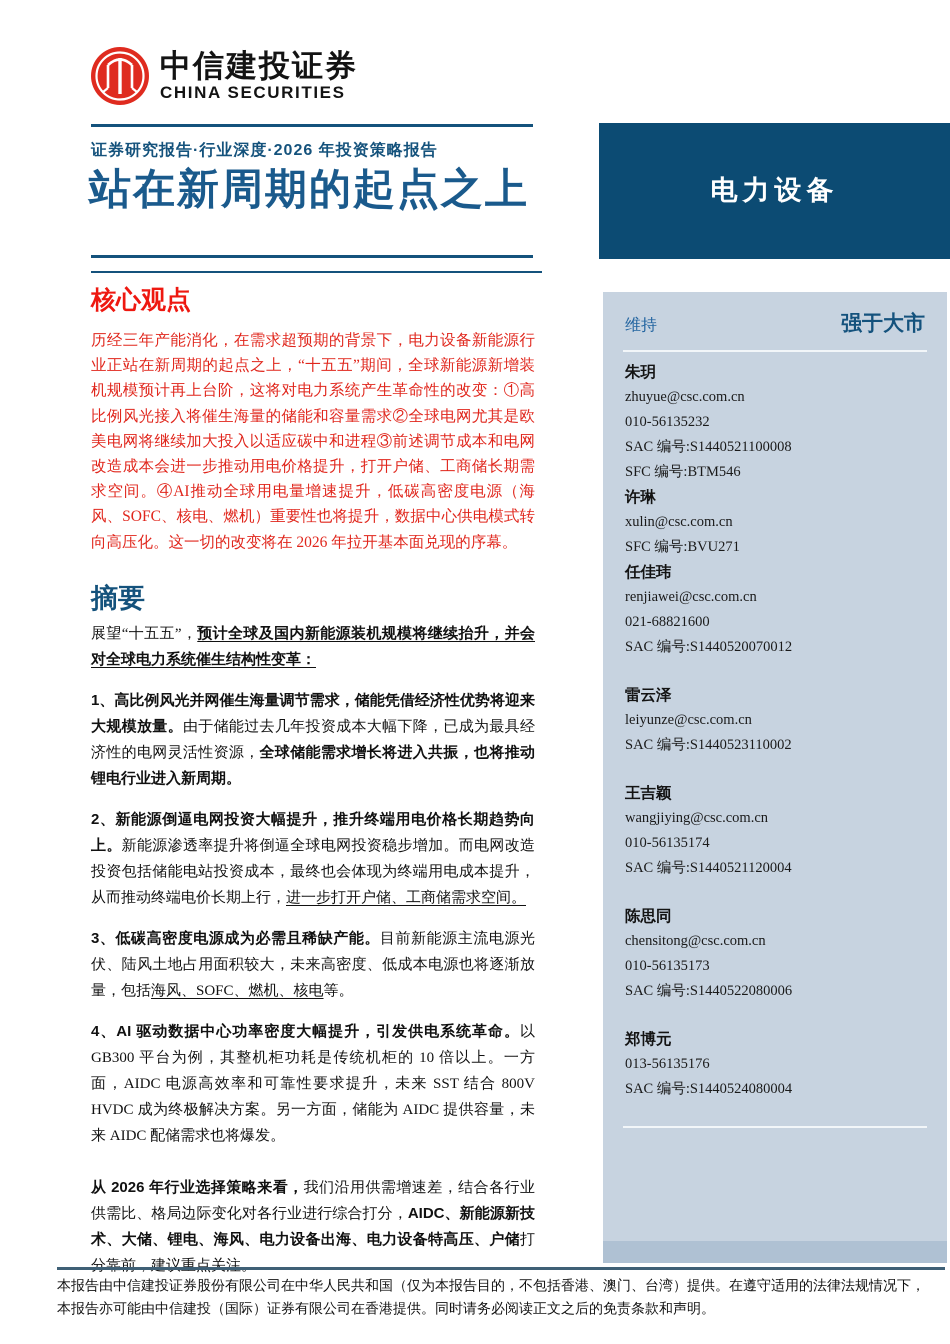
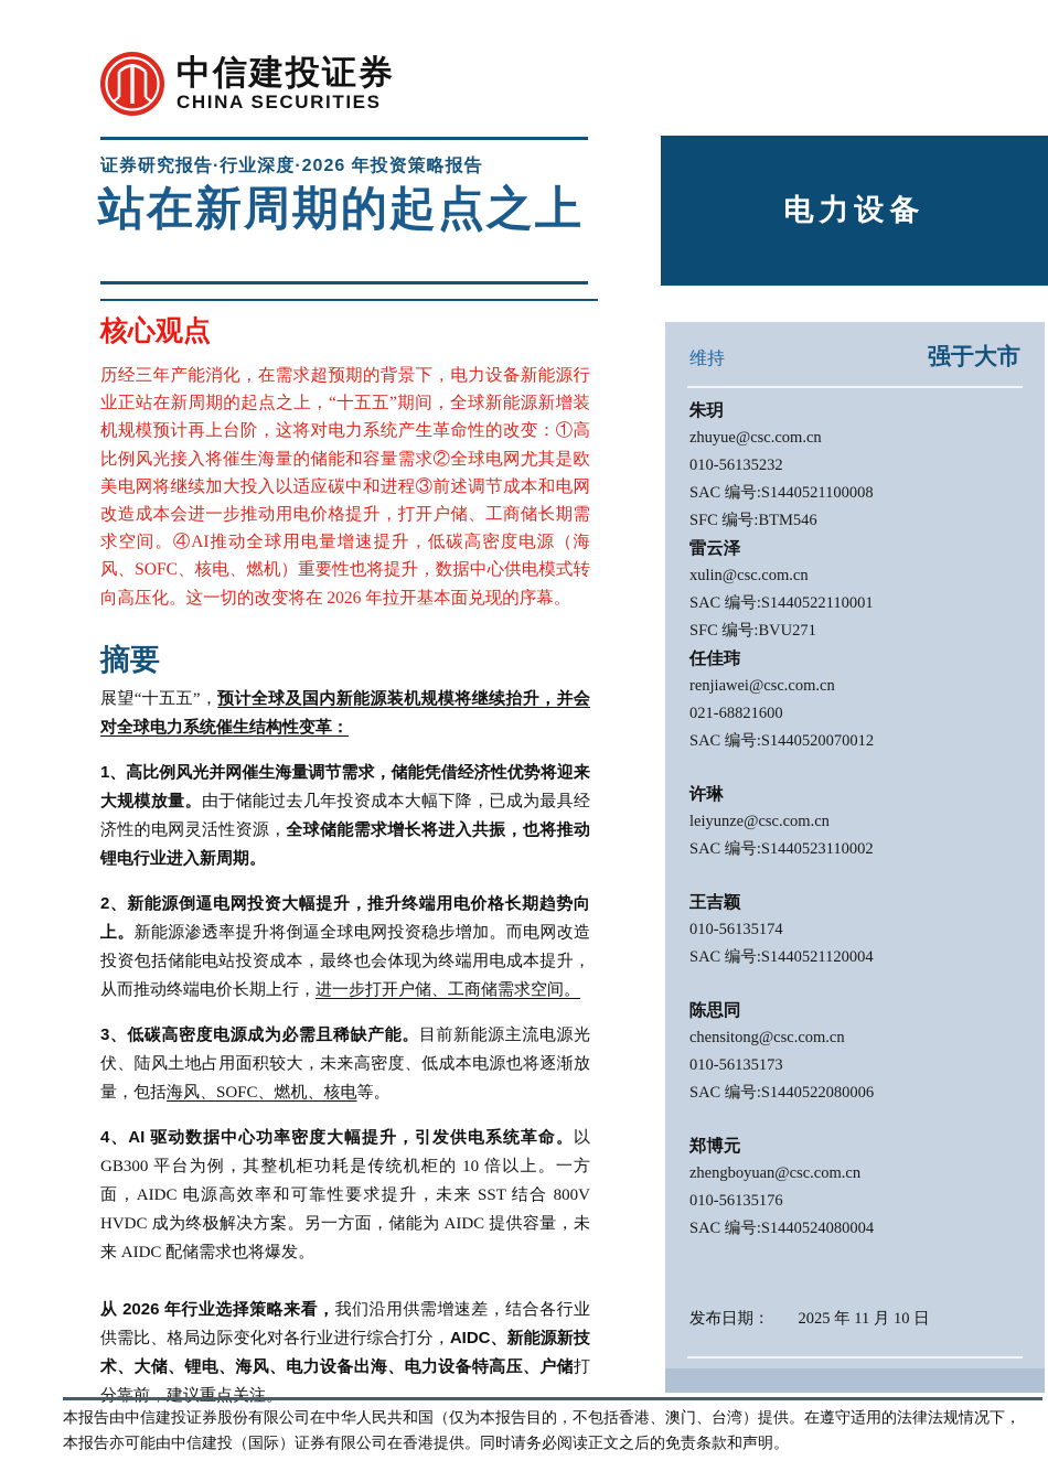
  中信建投证券
  CHINA SECURITIES
  证券研究报告·行业深度·2026 年投资策略报告
  站在新周期的起点之上
  核心观点
  历经三年产能消化，在需求超预期的背景下，电力设备新能源行业正站在新周期的起点之上，“十五五”期间，全球新能源新增装机规模预计再上台阶，这将对电力系统产生革命性的改变：①高比例风光接入将催生海量的储能和容量需求②全球电网尤其是欧美电网将继续加大投入以适应碳中和进程③前述调节成本和电网改造成本会进一步推动用电价格提升，打开户储、工商储长期需求空间。④AI推动全球用电量增速提升，低碳高密度电源（海风、SOFC、核电、燃机）重要性也将提升，数据中心供电模式转向高压化。这一切的改变将在 2026 年拉开基本面兑现的序幕。
  摘要
  展望“十五五”，预计全球及国内新能源装机规模将继续抬升，并会对全球电力系统催生结构性变革：
  1、高比例风光并网催生海量调节需求，储能凭借经济性优势将迎来大规模放量。由于储能过去几年投资成本大幅下降，已成为最具经济性的电网灵活性资源，全球储能需求增长将进入共振，也将推动锂电行业进入新周期。
  2、新能源倒逼电网投资大幅提升，推升终端用电价格长期趋势向上。新能源渗透率提升将倒逼全球电网投资稳步增加。而电网改造投资包括储能电站投资成本，最终也会体现为终端用电成本提升，从而推动终端电价长期上行，进一步打开户储、工商储需求空间。
  3、低碳高密度电源成为必需且稀缺产能。目前新能源主流电源光伏、陆风土地占用面积较大，未来高密度、低成本电源也将逐渐放量，包括海风、SOFC、燃机、核电等。
  4、AI 驱动数据中心功率密度大幅提升，引发供电系统革命。以 GB300 平台为例，其整机柜功耗是传统机柜的 10 倍以上。一方面，AIDC 电源高效率和可靠性要求提升，未来 SST 结合 800V HVDC 成为终极解决方案。另一方面，储能为 AIDC 提供容量，未来 AIDC 配储需求也将爆发。
  从 2026 年行业选择策略来看，我们沿用供需增速差，结合各行业供需比、格局边际变化对各行业进行综合打分，AIDC、新能源新技术、大储、锂电、海风、电力设备出海、电力设备特高压、户储打分靠前，建议重点关注。
  电力设备
  维持
  强于大市
  朱玥
  zhuyue@csc.com.cn
  010-56135232
  SAC 编号:S1440521100008
  SFC 编号:BTM546
- 许琳
+ 雷云泽
  xulin@csc.com.cn
+ SAC 编号:S1440522110001
  SFC 编号:BVU271
  任佳玮
  renjiawei@csc.com.cn
  021-68821600
  SAC 编号:S1440520070012
- 雷云泽
+ 许琳
  leiyunze@csc.com.cn
  SAC 编号:S1440523110002
  王吉颖
- wangjiying@csc.com.cn
  010-56135174
  SAC 编号:S1440521120004
  陈思同
  chensitong@csc.com.cn
  010-56135173
  SAC 编号:S1440522080006
  郑博元
+ zhengboyuan@csc.com.cn
- 013-56135176
+ 010-56135176
  SAC 编号:S1440524080004
+ 发布日期：
+ 2025 年 11 月 10 日
  本报告由中信建投证券股份有限公司在中华人民共和国（仅为本报告目的，不包括香港、澳门、台湾）提供。在遵守适用的法律法规情况下，
  本报告亦可能由中信建投（国际）证券有限公司在香港提供。同时请务必阅读正文之后的免责条款和声明。
